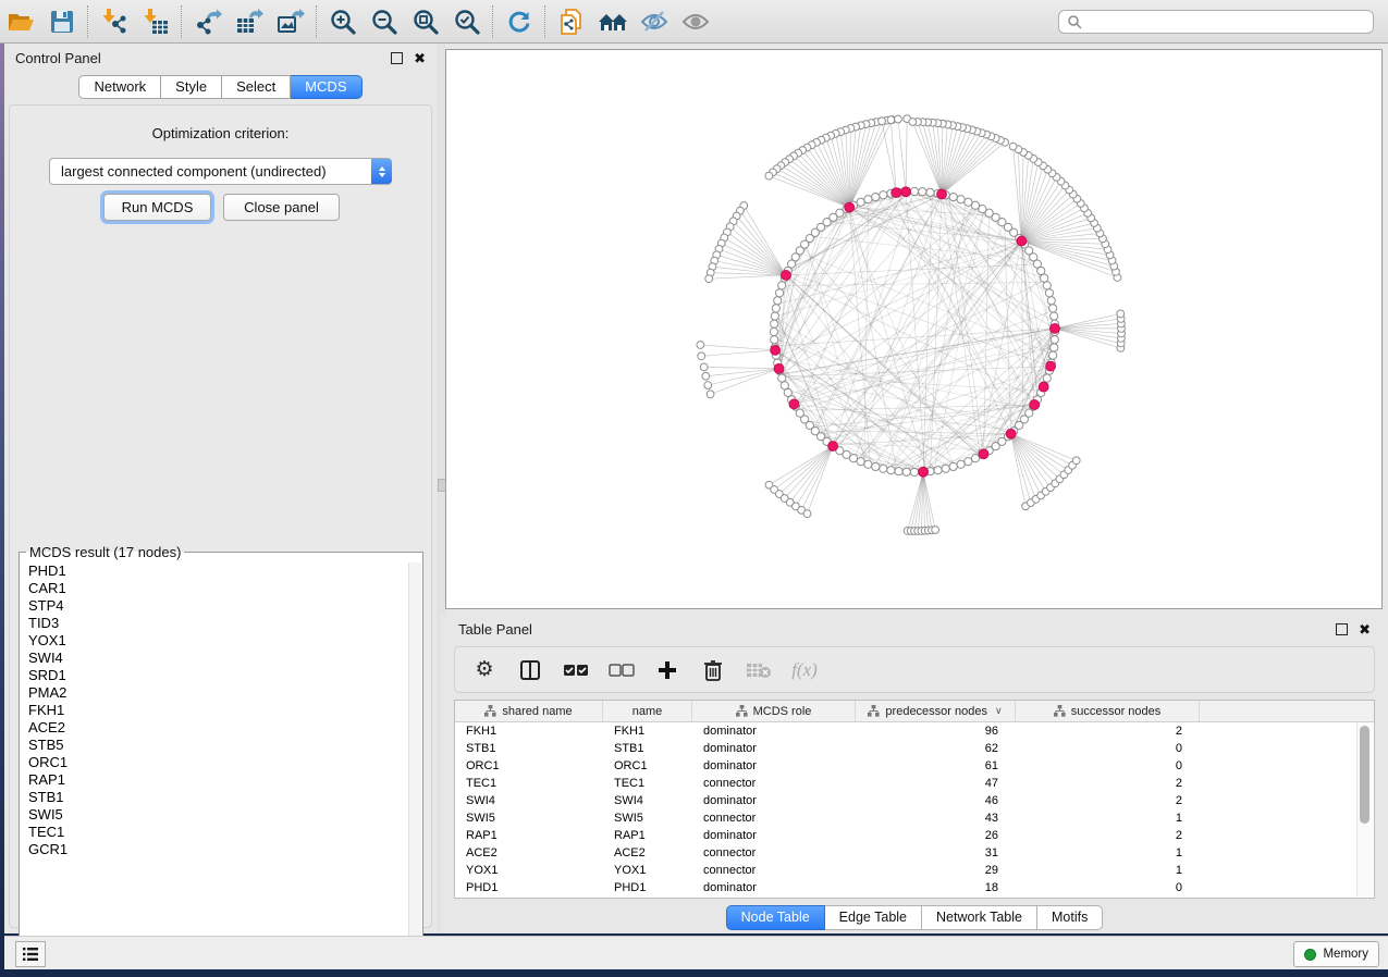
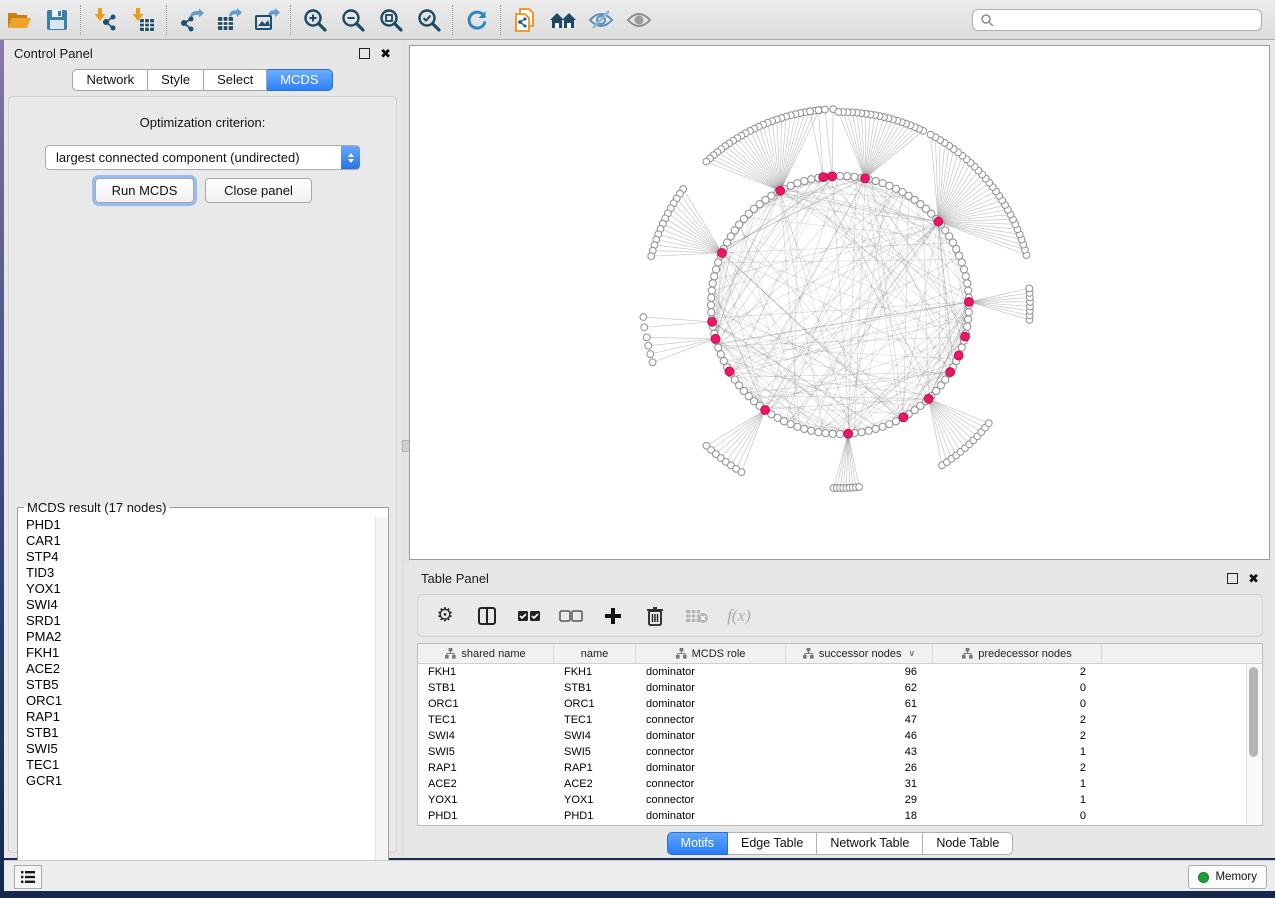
  Control Panel
  ✖
  Network
  Style
  Select
  MCDS
  Optimization criterion:
  largest connected component (undirected)
  Run MCDS
  Close panel
  MCDS result (17 nodes)
  PHD1
  CAR1
  STP4
  TID3
  YOX1
  SWI4
  SRD1
  PMA2
  FKH1
  ACE2
  STB5
  ORC1
  RAP1
  STB1
  SWI5
  TEC1
  GCR1
  Table Panel
  ✖
  ⚙
  f(x)
  shared name
  name
  MCDS role
- predecessor nodes
+ successor nodes
  ∨
- successor nodes
+ predecessor nodes
  FKH1
  FKH1
  dominator
  96
  2
  STB1
  STB1
  dominator
  62
  0
  ORC1
  ORC1
  dominator
  61
  0
  TEC1
  TEC1
  connector
  47
  2
  SWI4
  SWI4
  dominator
  46
  2
  SWI5
  SWI5
  connector
  43
  1
  RAP1
  RAP1
  dominator
  26
  2
  ACE2
  ACE2
  connector
  31
  1
  YOX1
  YOX1
  connector
  29
  1
  PHD1
  PHD1
  dominator
  18
  0
- Node Table
+ Motifs
  Edge Table
  Network Table
- Motifs
+ Node Table
  Memory
